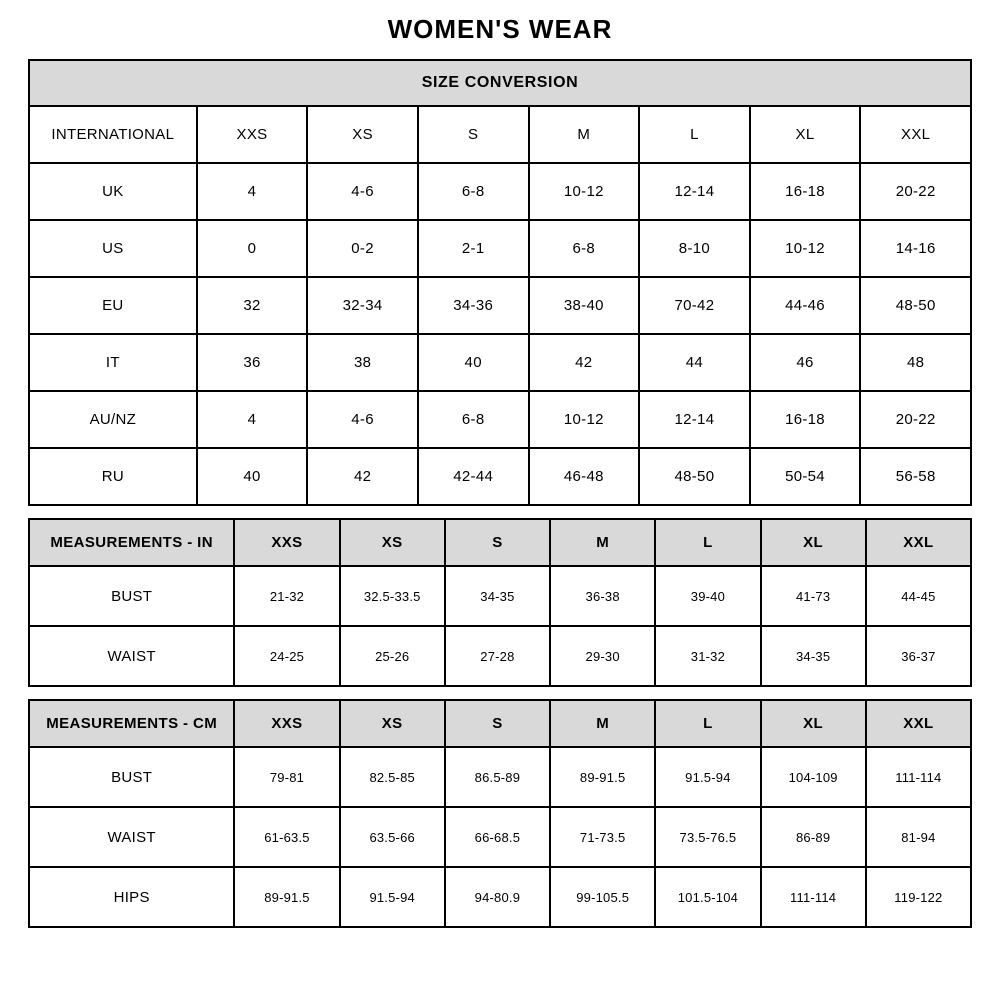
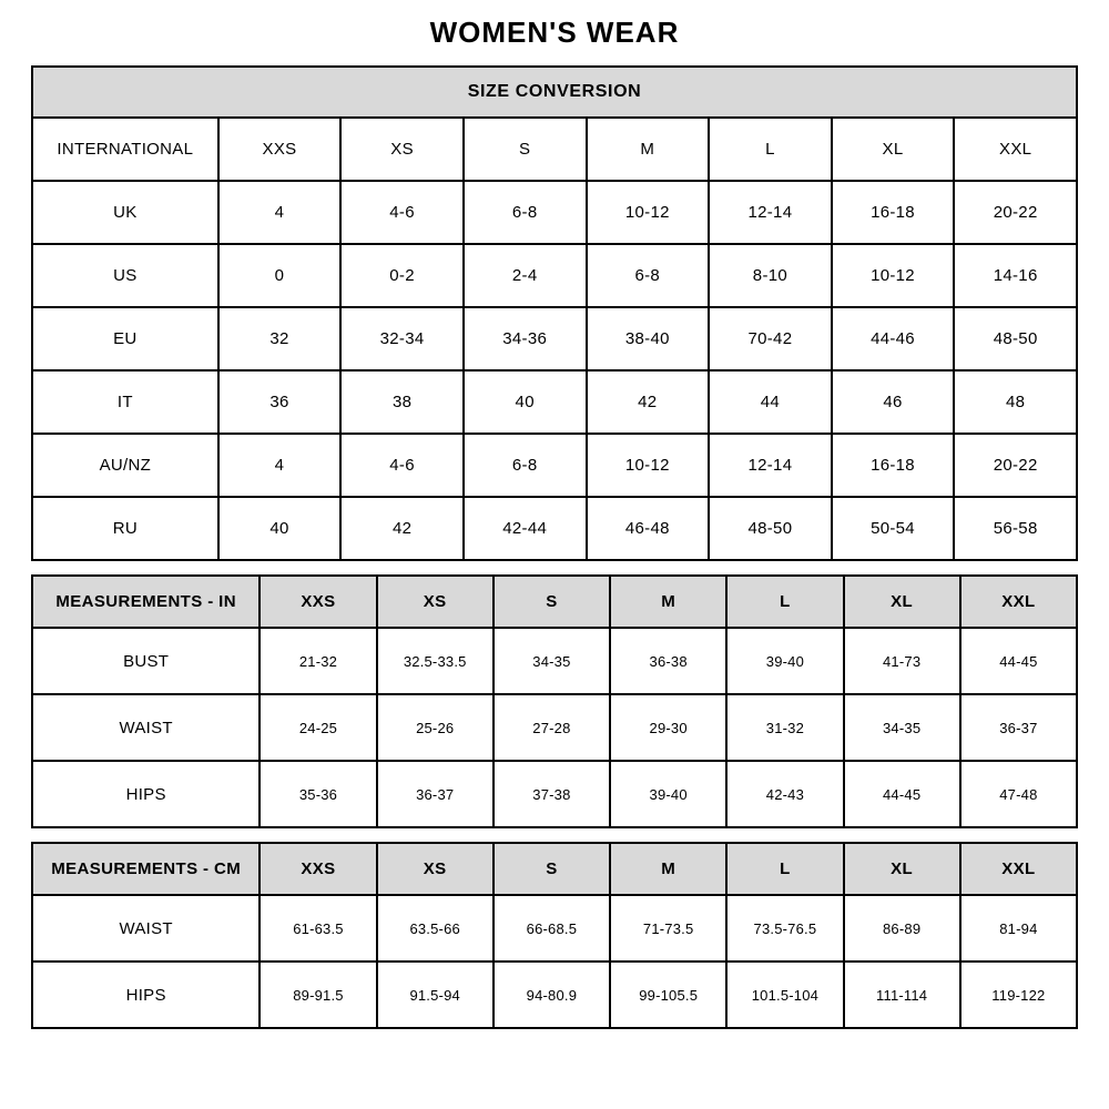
  WOMEN'S WEAR
  SIZE CONVERSION
  INTERNATIONAL	XXS	XS	S	M	L	XL	XXL
  UK	4	4-6	6-8	10-12	12-14	16-18	20-22
- US	0	0-2	2-1	6-8	8-10	10-12	14-16
+ US	0	0-2	2-4	6-8	8-10	10-12	14-16
  EU	32	32-34	34-36	38-40	70-42	44-46	48-50
  IT	36	38	40	42	44	46	48
  AU/NZ	4	4-6	6-8	10-12	12-14	16-18	20-22
  RU	40	42	42-44	46-48	48-50	50-54	56-58
  MEASUREMENTS - IN	XXS	XS	S	M	L	XL	XXL
  BUST	21-32	32.5-33.5	34-35	36-38	39-40	41-73	44-45
  WAIST	24-25	25-26	27-28	29-30	31-32	34-35	36-37
+ HIPS	35-36	36-37	37-38	39-40	42-43	44-45	47-48
  MEASUREMENTS - CM	XXS	XS	S	M	L	XL	XXL
- BUST	79-81	82.5-85	86.5-89	89-91.5	91.5-94	104-109	111-114
  WAIST	61-63.5	63.5-66	66-68.5	71-73.5	73.5-76.5	86-89	81-94
  HIPS	89-91.5	91.5-94	94-80.9	99-105.5	101.5-104	111-114	119-122
